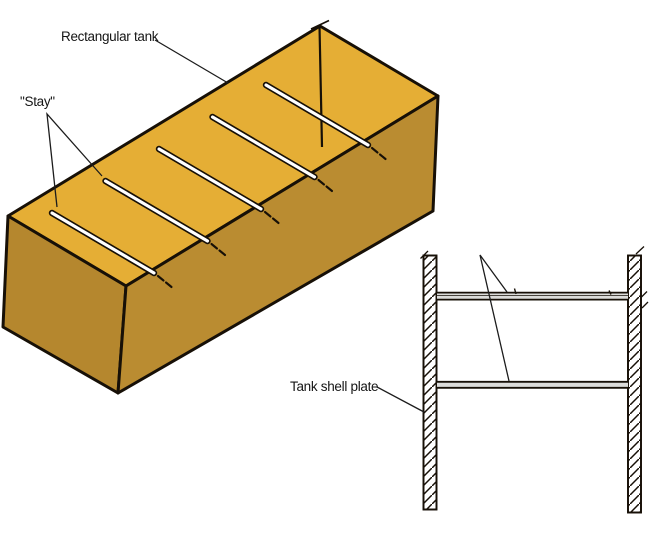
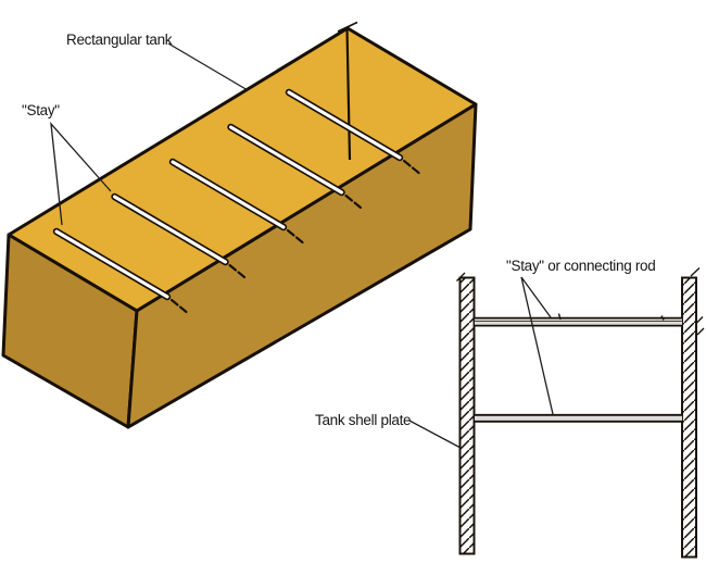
  Rectangular tank
  "Stay"
+ "Stay" or connecting rod
  Tank shell plate
